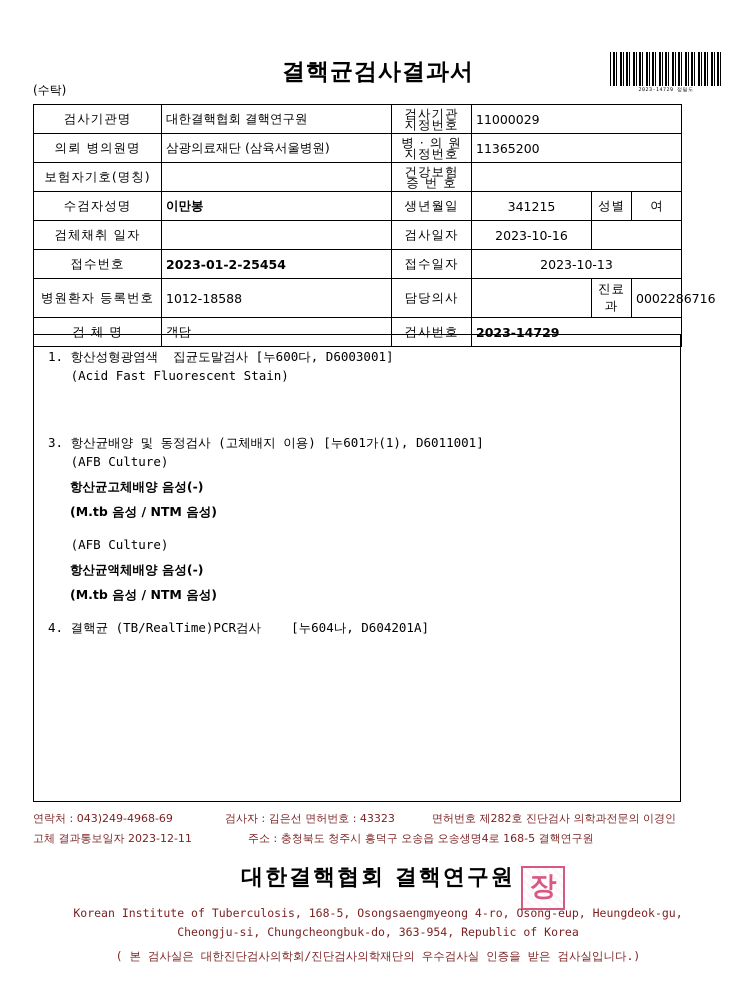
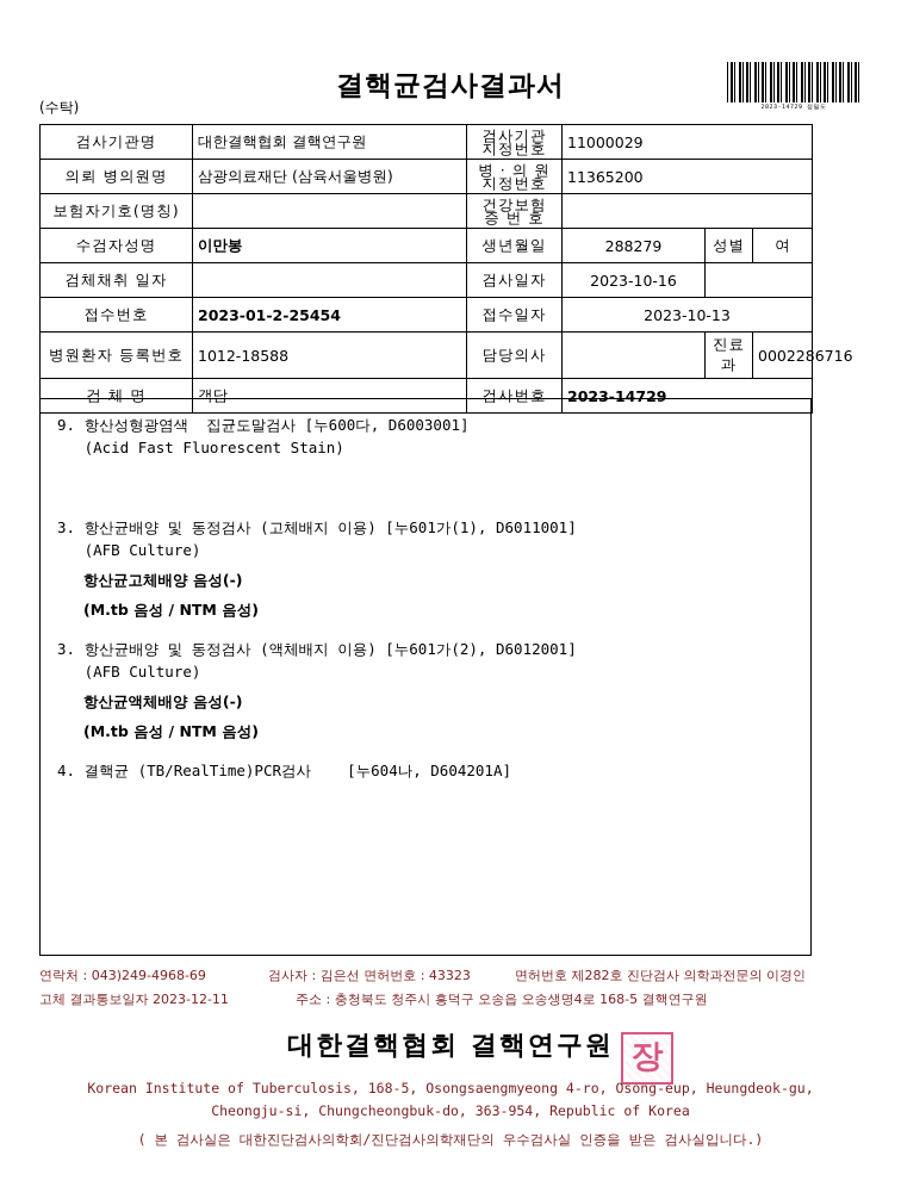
  결핵균검사결과서
  (수탁)
  검사기관명	대한결핵협회 결핵연구원	검사기관지정번호	11000029
  의뢰 병의원명	삼광의료재단 (삼육서울병원)	병 · 의 원지정번호	11365200
  보험자기호(명칭)		건강보험증 번 호
- 수검자성명	이만봉	생년월일	341215	성별	여
+ 수검자성명	이만봉	생년월일	288279	성별	여
  검체채취 일자		검사일자	2023-10-16
  접수번호	2023-01-2-25454	접수일자	2023-10-13
  병원환자 등록번호	1012-18588	담당의사		진료과	0002286716
  검 체 명	객담	검사번호	2023-14729
- 1. 항산성형광염색 집균도말검사 [누600다, D6003001]
+ 9. 항산성형광염색 집균도말검사 [누600다, D6003001]
  (Acid Fast Fluorescent Stain)
  3. 항산균배양 및 동정검사 (고체배지 이용) [누601가(1), D6011001]
  (AFB Culture)
  항산균고체배양 음성(-)
  (M.tb 음성 / NTM 음성)
+ 3. 항산균배양 및 동정검사 (액체배지 이용) [누601가(2), D6012001]
  (AFB Culture)
  항산균액체배양 음성(-)
  (M.tb 음성 / NTM 음성)
  4. 결핵균 (TB/RealTime)PCR검사 [누604나, D604201A]
  연락처 : 043)249-4968-69
  검사자 : 김은선 면허번호 : 43323
  면허번호 제282호 진단검사 의학과전문의 이경인
  고체 결과통보일자 2023-12-11
  주소 : 충청북도 청주시 흥덕구 오송읍 오송생명4로 168-5 결핵연구원
  대한결핵협회 결핵연구원
  장
  Korean Institute of Tuberculosis, 168-5, Osongsaengmyeong 4-ro, Osong-eup, Heungdeok-gu,
  Cheongju-si, Chungcheongbuk-do, 363-954, Republic of Korea
  ( 본 검사실은 대한진단검사의학회/진단검사의학재단의 우수검사실 인증을 받은 검사실입니다.)
